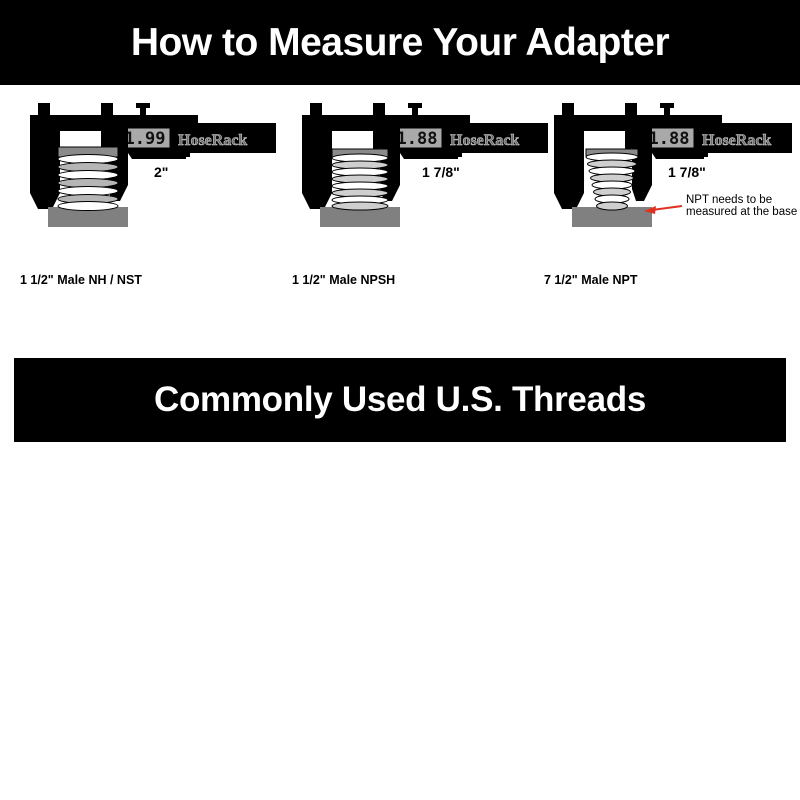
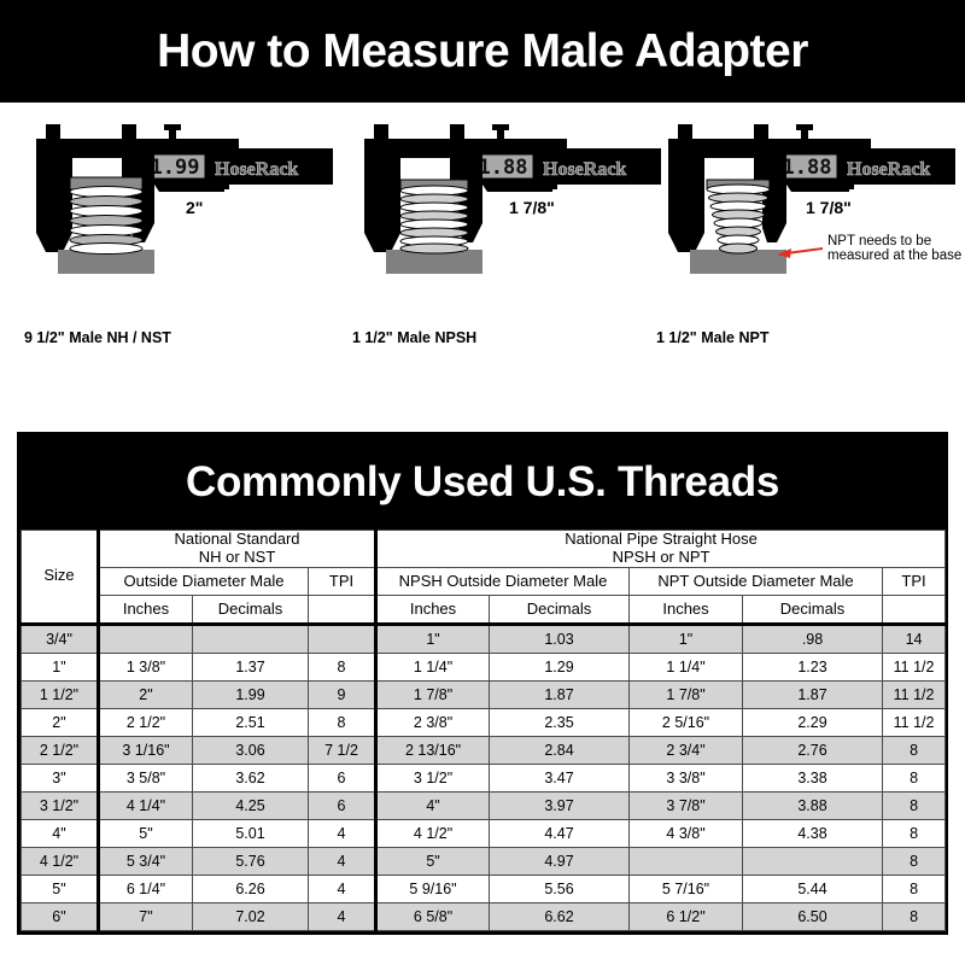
- How to Measure Your Adapter
+ How to Measure Male Adapter
  1.99
  HoseRack
  2"
- 1 1/2" Male NH / NST
+ 9 1/2" Male NH / NST
  1.88
  HoseRack
  1 7/8"
  1 1/2" Male NPSH
  1.88
  HoseRack
  1 7/8"
  NPT needs to be
  measured at the base
- 7 1/2" Male NPT
+ 1 1/2" Male NPT
  Commonly Used U.S. Threads
+ Size	National Standard NH or NST	National Pipe Straight Hose NPSH or NPT
+ Outside Diameter Male	TPI	NPSH Outside Diameter Male	NPT Outside Diameter Male	TPI
+ Inches	Decimals		Inches	Decimals	Inches	Decimals
+ 3/4"				1"	1.03	1"	.98	14
+ 1"	1 3/8"	1.37	8	1 1/4"	1.29	1 1/4"	1.23	11 1/2
+ 1 1/2"	2"	1.99	9	1 7/8"	1.87	1 7/8"	1.87	11 1/2
+ 2"	2 1/2"	2.51	8	2 3/8"	2.35	2 5/16"	2.29	11 1/2
+ 2 1/2"	3 1/16"	3.06	7 1/2	2 13/16"	2.84	2 3/4"	2.76	8
+ 3"	3 5/8"	3.62	6	3 1/2"	3.47	3 3/8"	3.38	8
+ 3 1/2"	4 1/4"	4.25	6	4"	3.97	3 7/8"	3.88	8
+ 4"	5"	5.01	4	4 1/2"	4.47	4 3/8"	4.38	8
+ 4 1/2"	5 3/4"	5.76	4	5"	4.97			8
+ 5"	6 1/4"	6.26	4	5 9/16"	5.56	5 7/16"	5.44	8
+ 6"	7"	7.02	4	6 5/8"	6.62	6 1/2"	6.50	8
